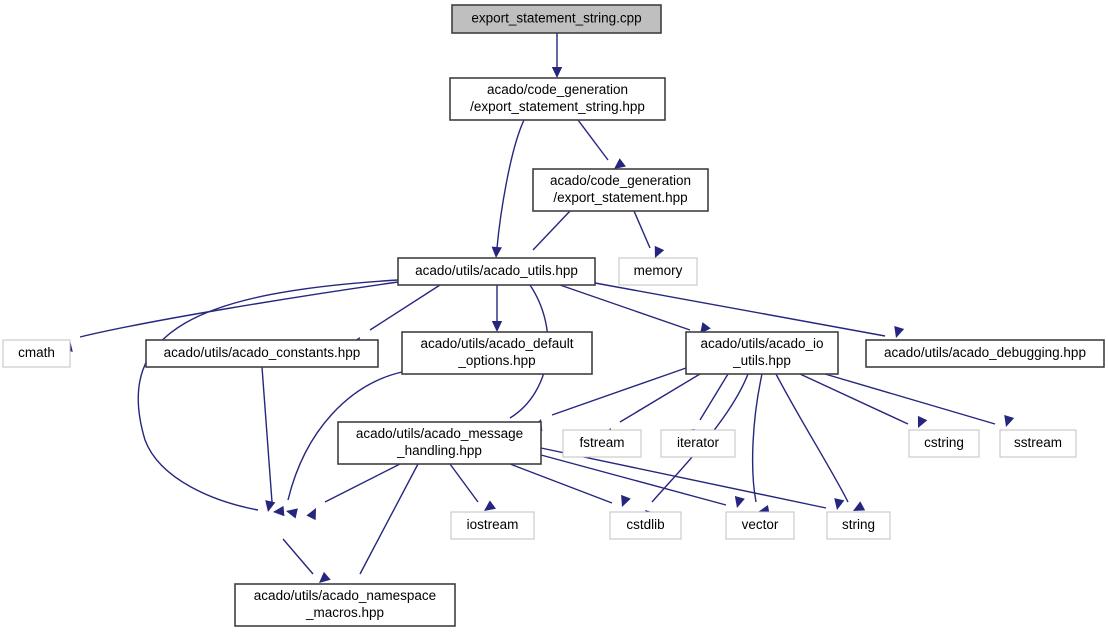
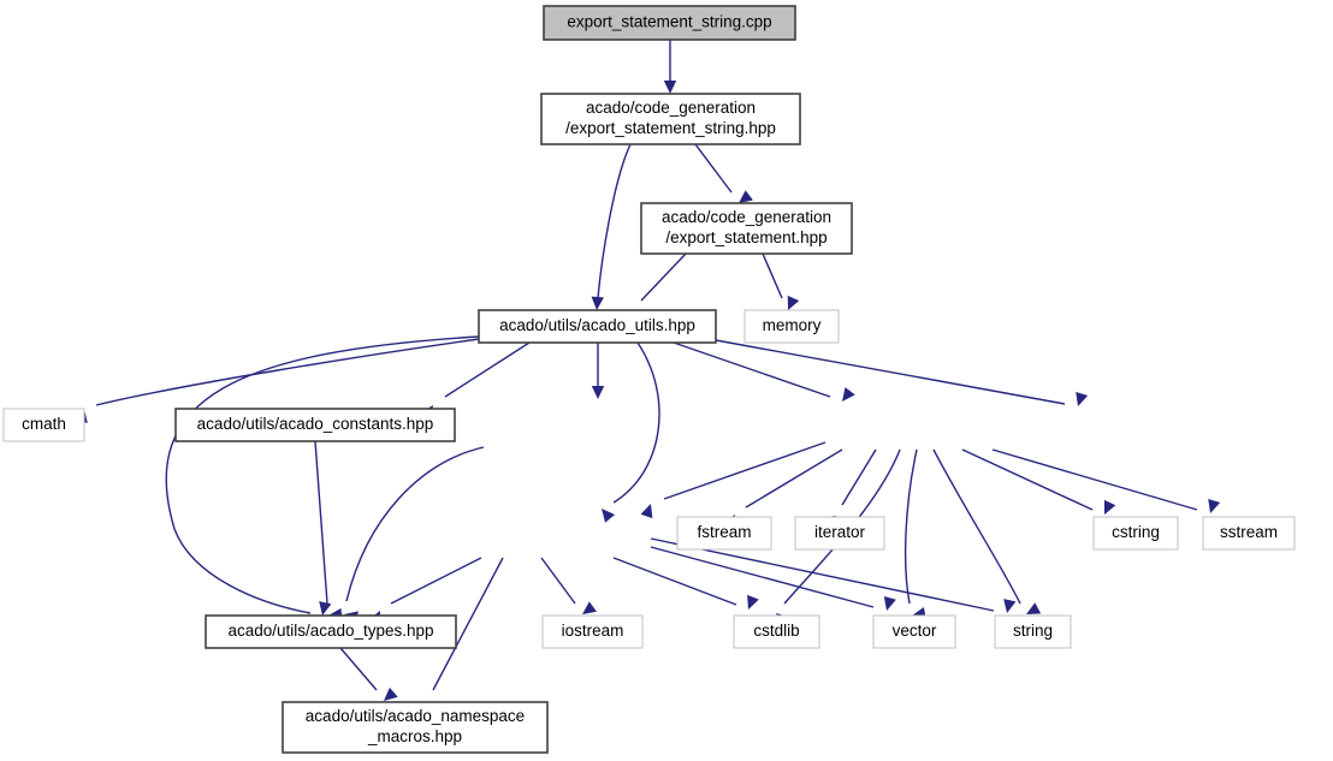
  export_statement_string.cpp
  acado/code_generation
  /export_statement_string.hpp
  acado/code_generation
  /export_statement.hpp
  memory
  acado/utils/acado_utils.hpp
  cmath
  acado/utils/acado_constants.hpp
- acado/utils/acado_default
- _options.hpp
- acado/utils/acado_io
- _utils.hpp
- acado/utils/acado_debugging.hpp
- acado/utils/acado_message
- _handling.hpp
  fstream
  iterator
  cstring
  sstream
+ acado/utils/acado_types.hpp
  iostream
  cstdlib
  vector
  string
  acado/utils/acado_namespace
  _macros.hpp
